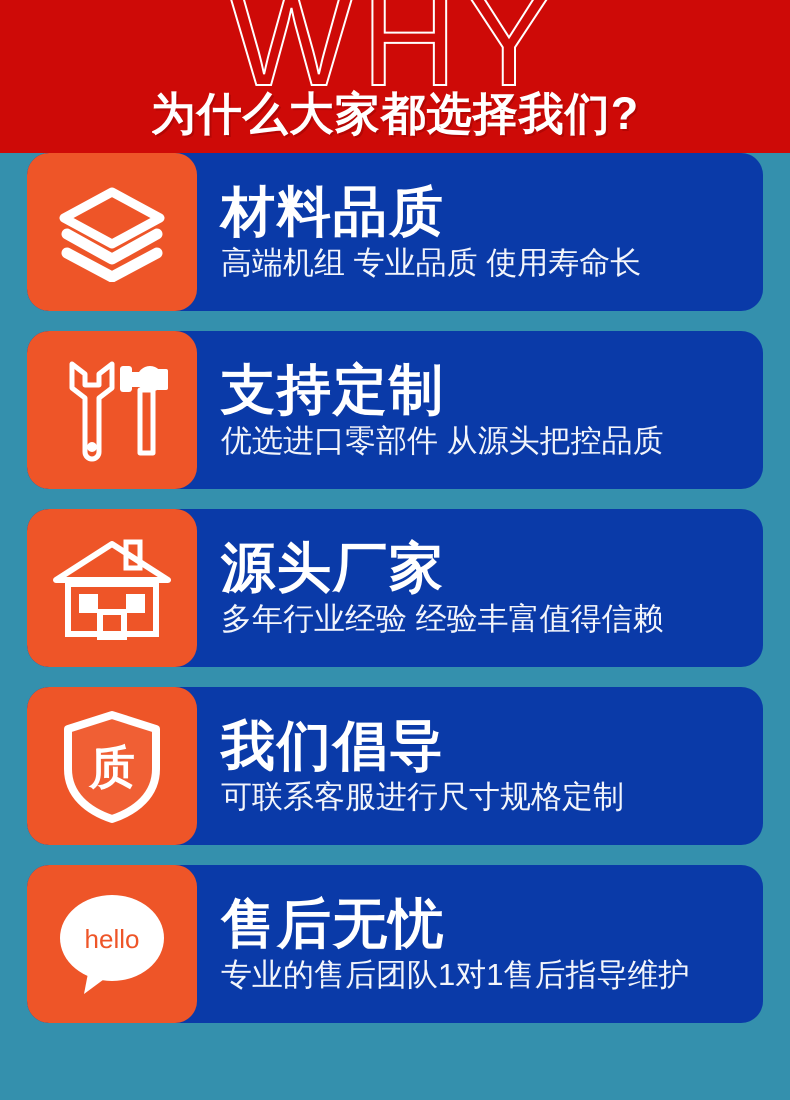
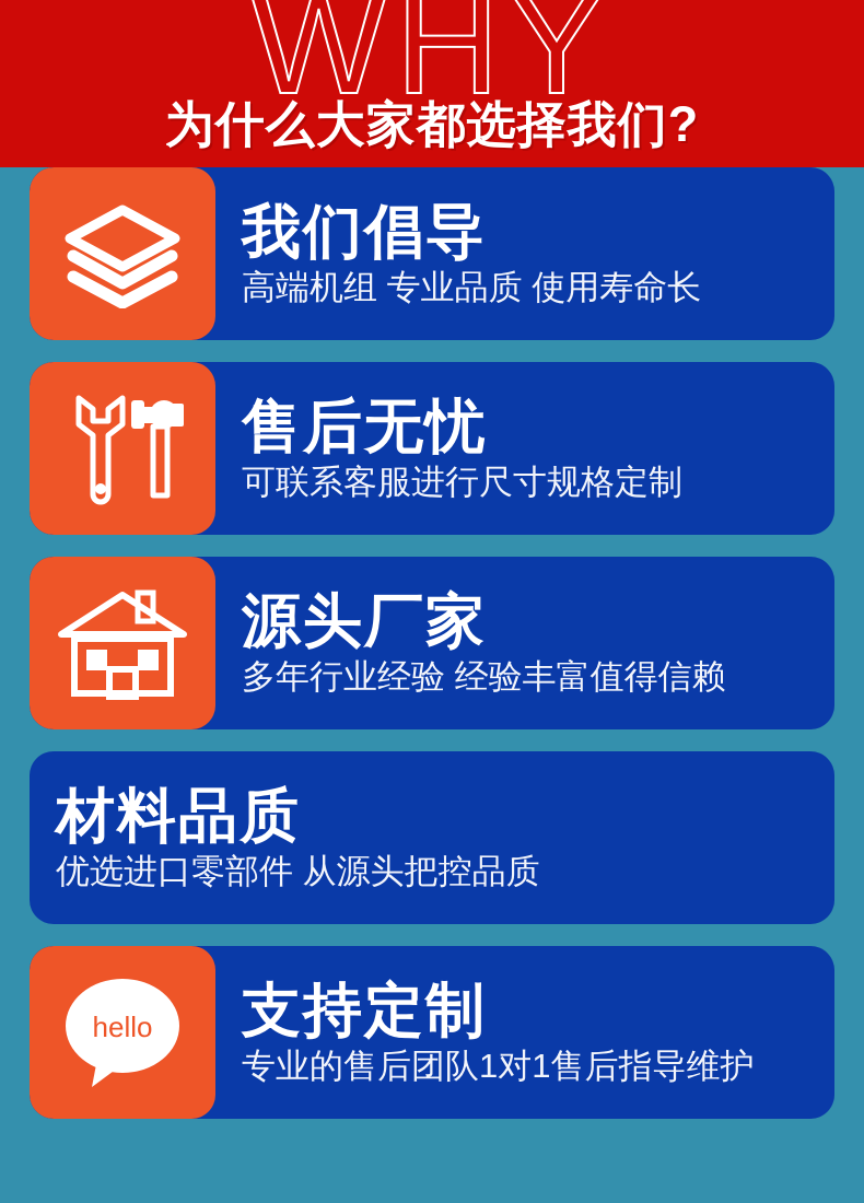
  WHY
  为什么大家都选择我们?
- 材料品质
+ 我们倡导
  高端机组 专业品质 使用寿命长
- 支持定制
+ 售后无忧
- 优选进口零部件 从源头把控品质
+ 可联系客服进行尺寸规格定制
  源头厂家
  多年行业经验 经验丰富值得信赖
- 质
- 我们倡导
+ 材料品质
- 可联系客服进行尺寸规格定制
+ 优选进口零部件 从源头把控品质
  hello
- 售后无忧
+ 支持定制
  专业的售后团队1对1售后指导维护
